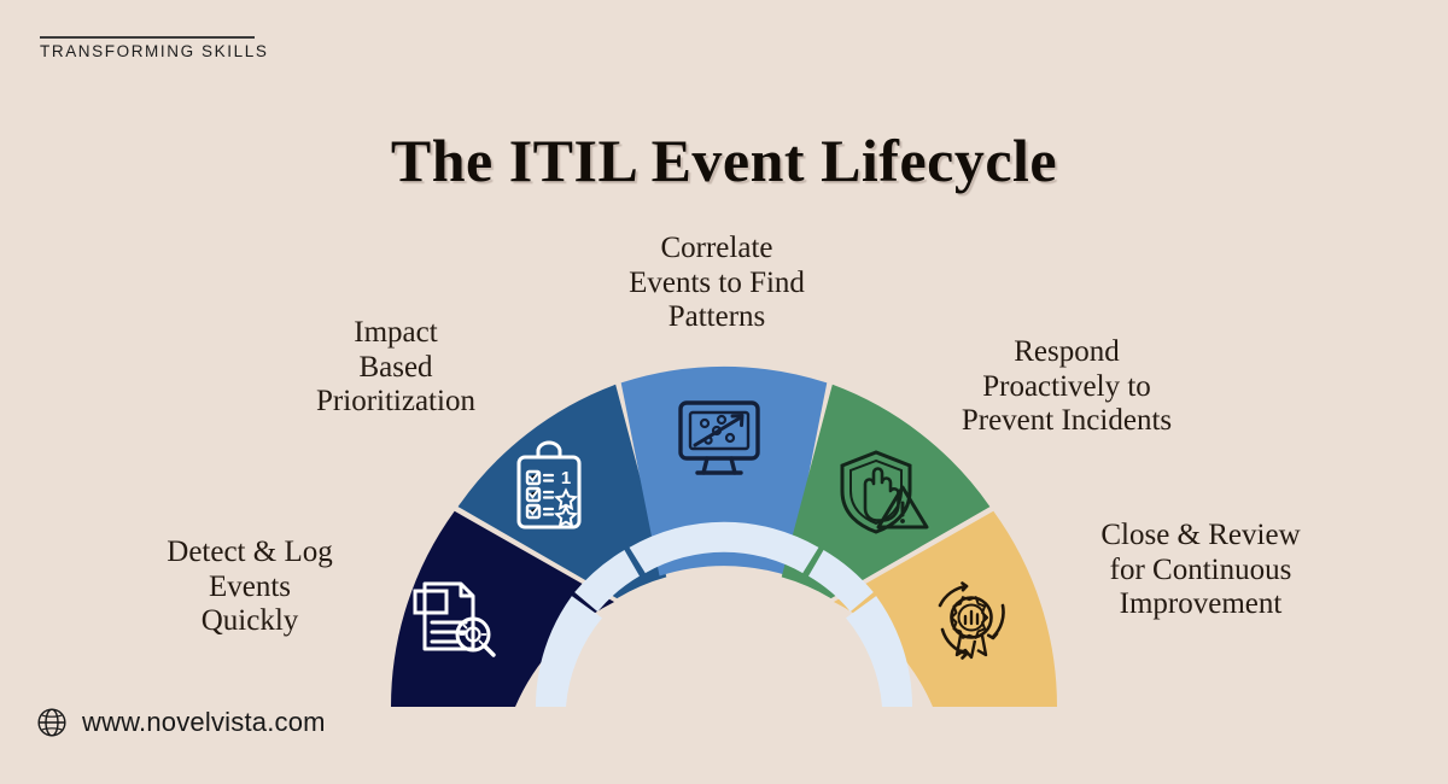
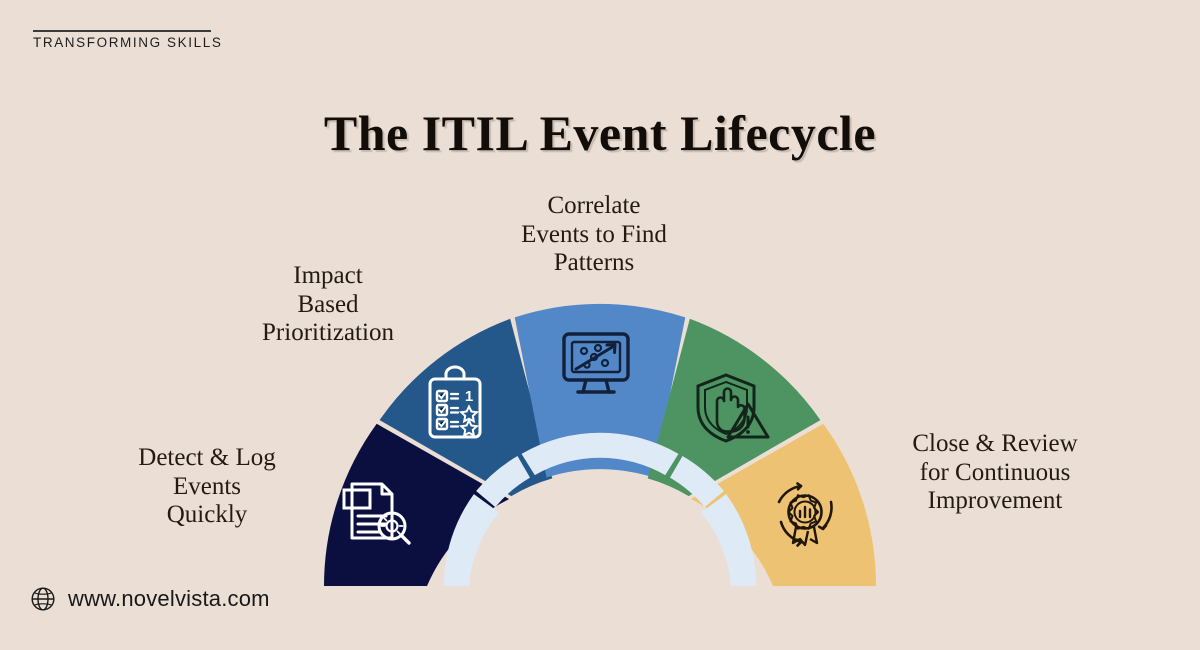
  TRANSFORMING SKILLS
  The ITIL Event Lifecycle
  Detect & Log
  Events
  Quickly
  Impact
  Based
  Prioritization
  Correlate
  Events to Find
  Patterns
- Respond
- Proactively to
- Prevent Incidents
  Close & Review
  for Continuous
  Improvement
  www.novelvista.com
